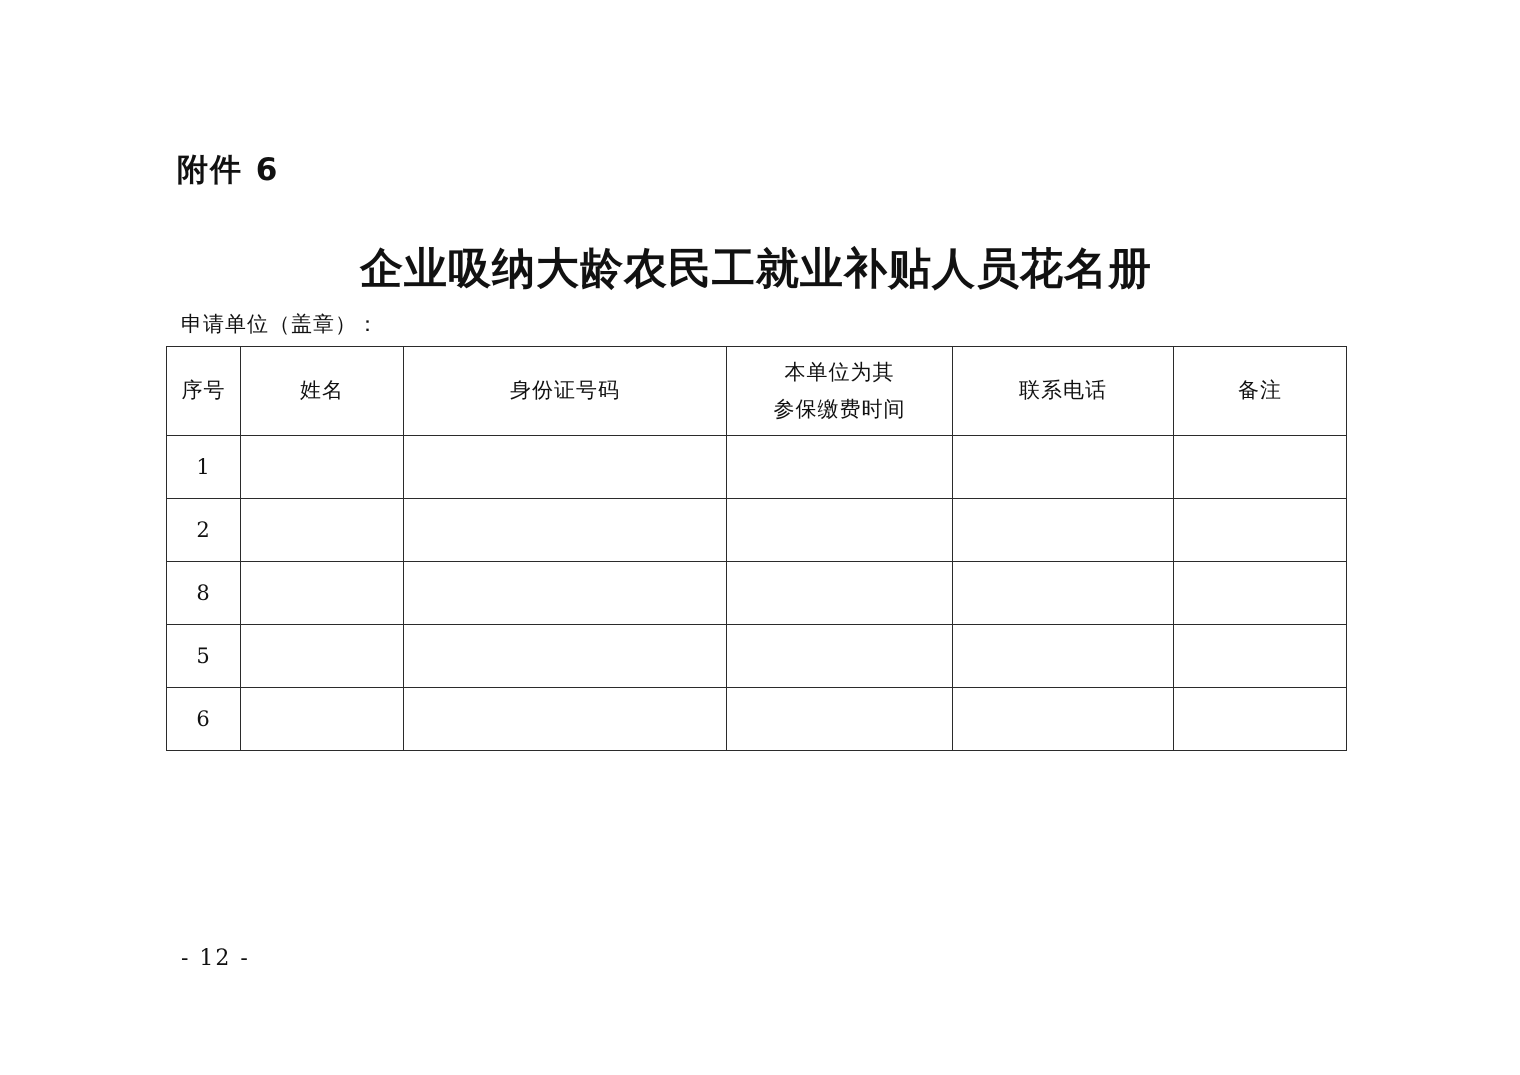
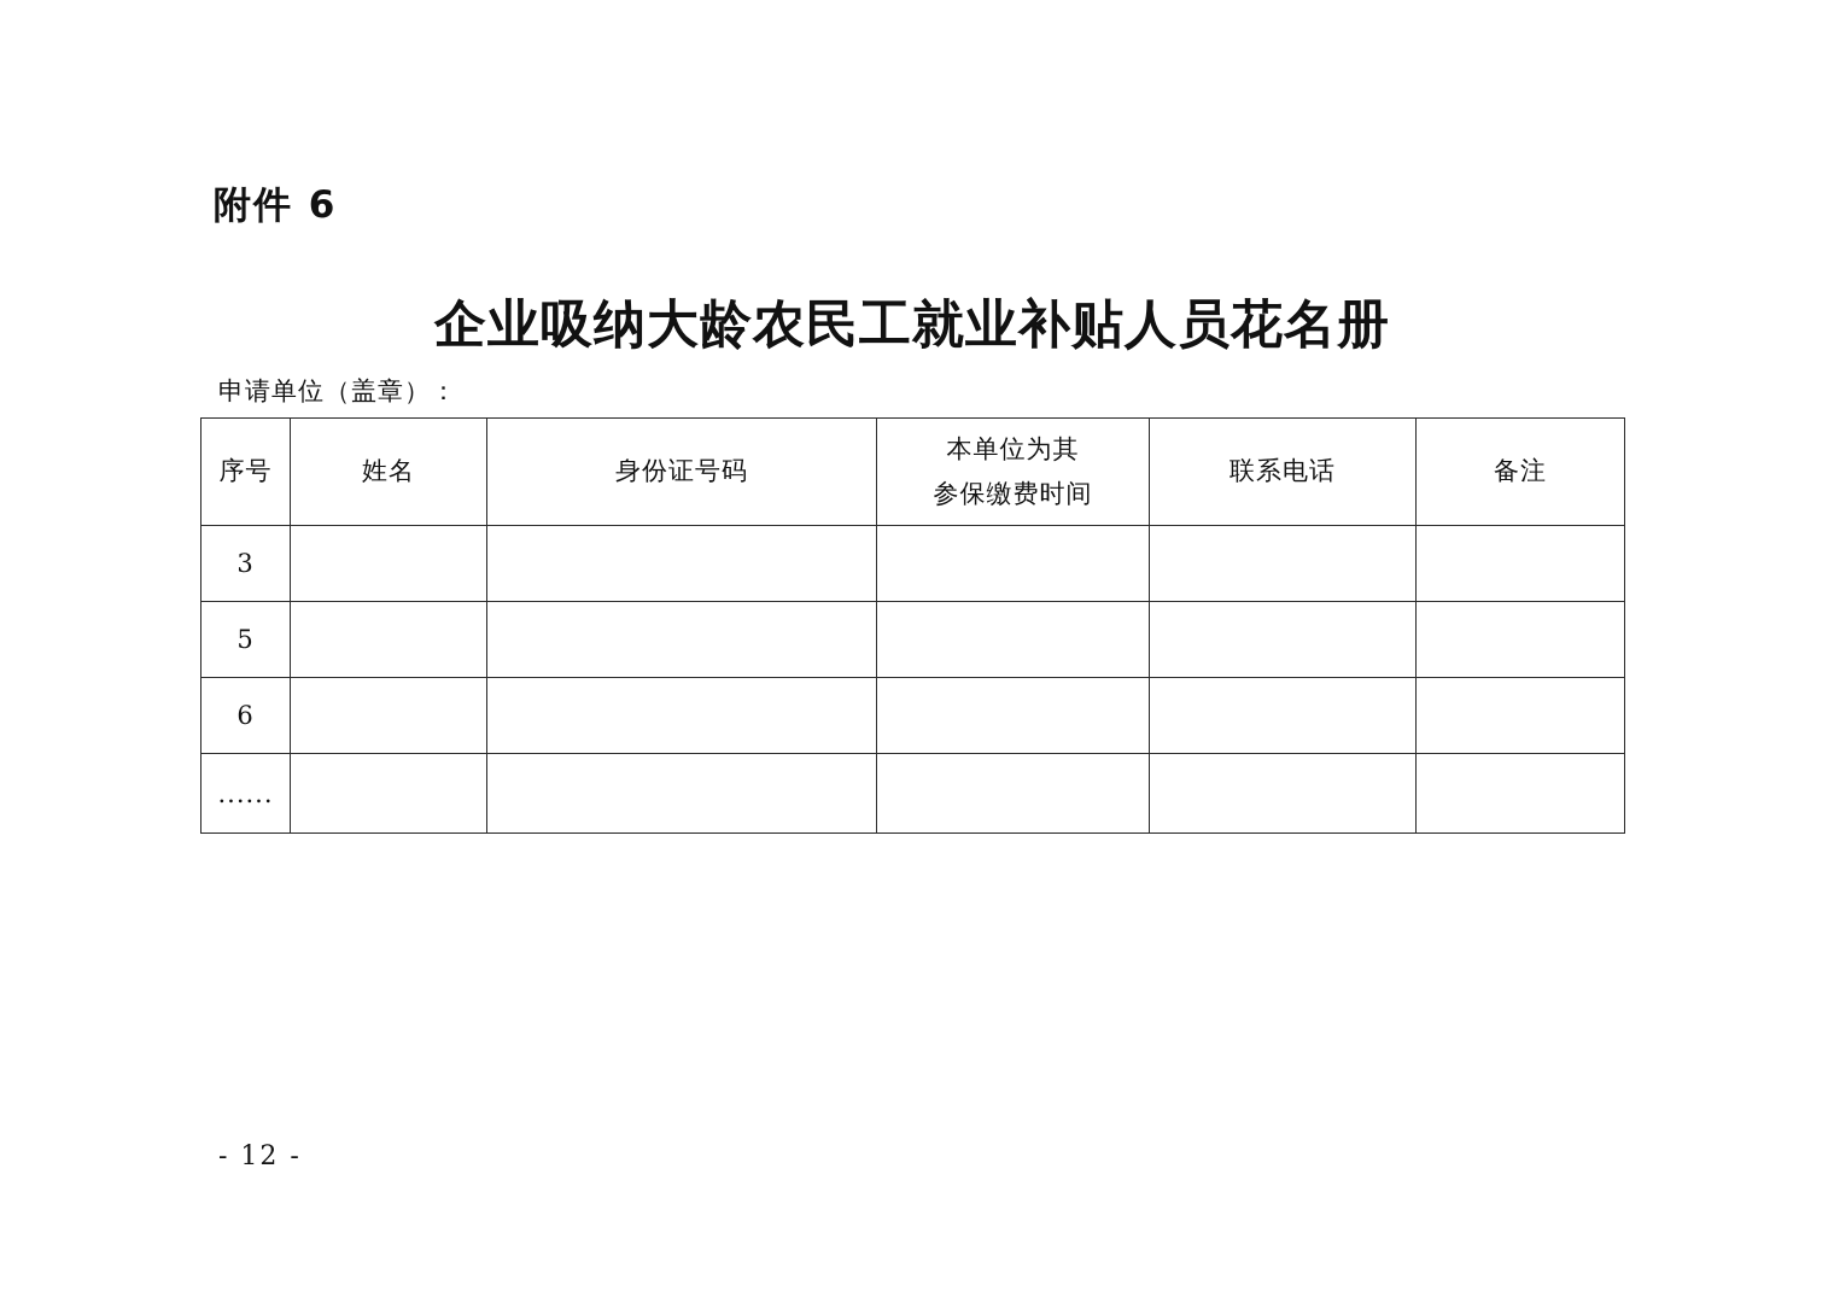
  附件 6
  企业吸纳大龄农民工就业补贴人员花名册
  申请单位（盖章）：
  序号	姓名	身份证号码	本单位为其 参保缴费时间	联系电话	备注
- 1
- 2
- 8
+ 3
  5
  6
+ ......
  - 12 -
